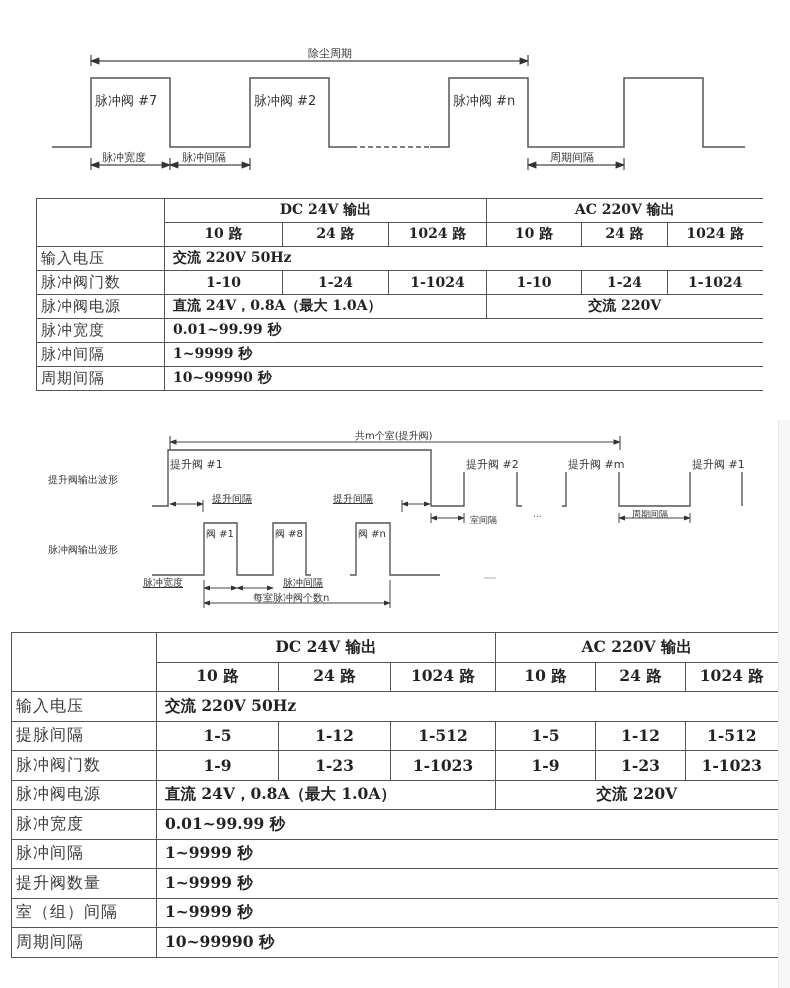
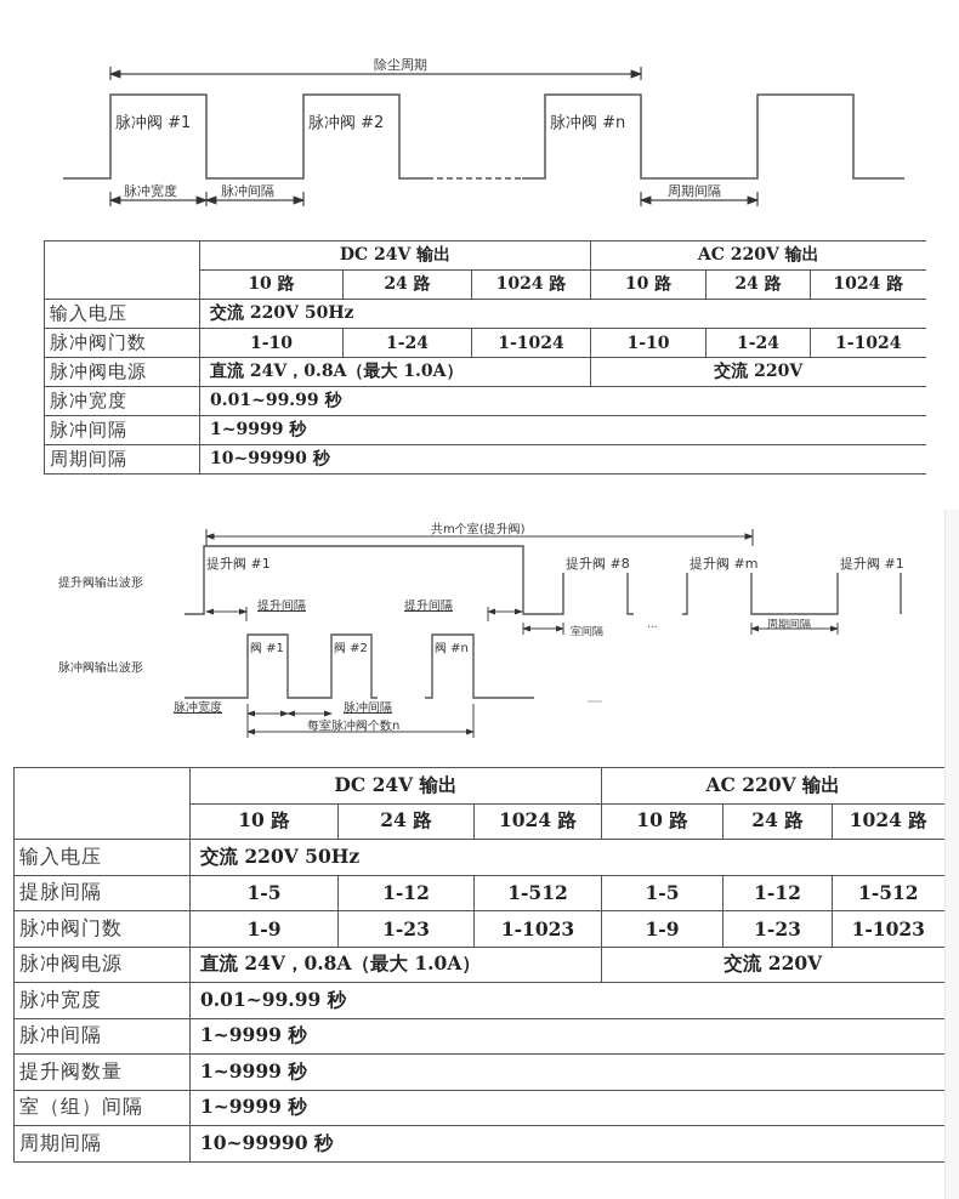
  除尘周期
- 脉冲阀 #7
+ 脉冲阀 #1
  脉冲阀 #2
  脉冲阀 #n
  脉冲宽度
  脉冲间隔
  周期间隔
  	DC 24V 输出	AC 220V 输出
  10 路	24 路	1024 路	10 路	24 路	1024 路
  输入电压	交流 220V 50Hz
  脉冲阀门数	1-10	1-24	1-1024	1-10	1-24	1-1024
  脉冲阀电源	直流 24V，0.8A（最大 1.0A）	交流 220V
  脉冲宽度	0.01~99.99 秒
  脉冲间隔	1~9999 秒
  周期间隔	10~99990 秒
  共m个室(提升阀)
  提升阀输出波形
  脉冲阀输出波形
  提升阀 #1
- 提升阀 #2
+ 提升阀 #8
  提升阀 #m
  提升阀 #1
  ...
  提升间隔
  提升间隔
  室间隔
  周期间隔
  阀 #1
- 阀 #8
+ 阀 #2
  阀 #n
  脉冲宽度
  脉冲间隔
  每室脉冲阀个数n
  	DC 24V 输出	AC 220V 输出
  10 路	24 路	1024 路	10 路	24 路	1024 路
  输入电压	交流 220V 50Hz
  提脉间隔	1-5	1-12	1-512	1-5	1-12	1-512
  脉冲阀门数	1-9	1-23	1-1023	1-9	1-23	1-1023
  脉冲阀电源	直流 24V，0.8A（最大 1.0A）	交流 220V
  脉冲宽度	0.01~99.99 秒
  脉冲间隔	1~9999 秒
  提升阀数量	1~9999 秒
  室（组）间隔	1~9999 秒
  周期间隔	10~99990 秒
